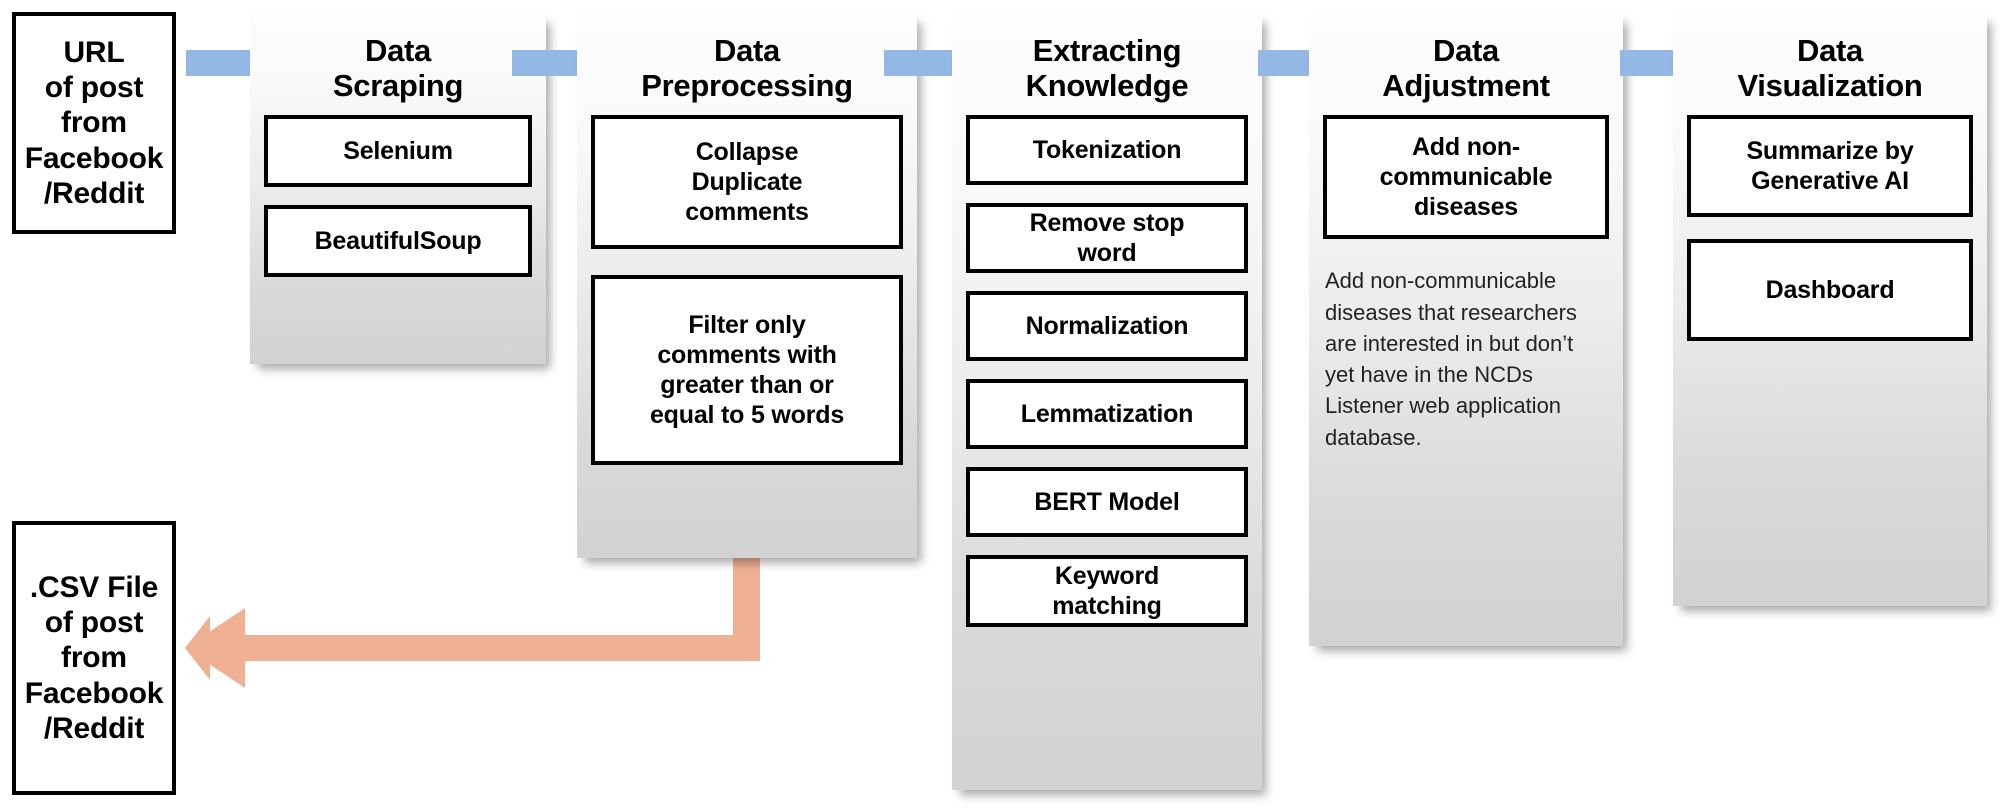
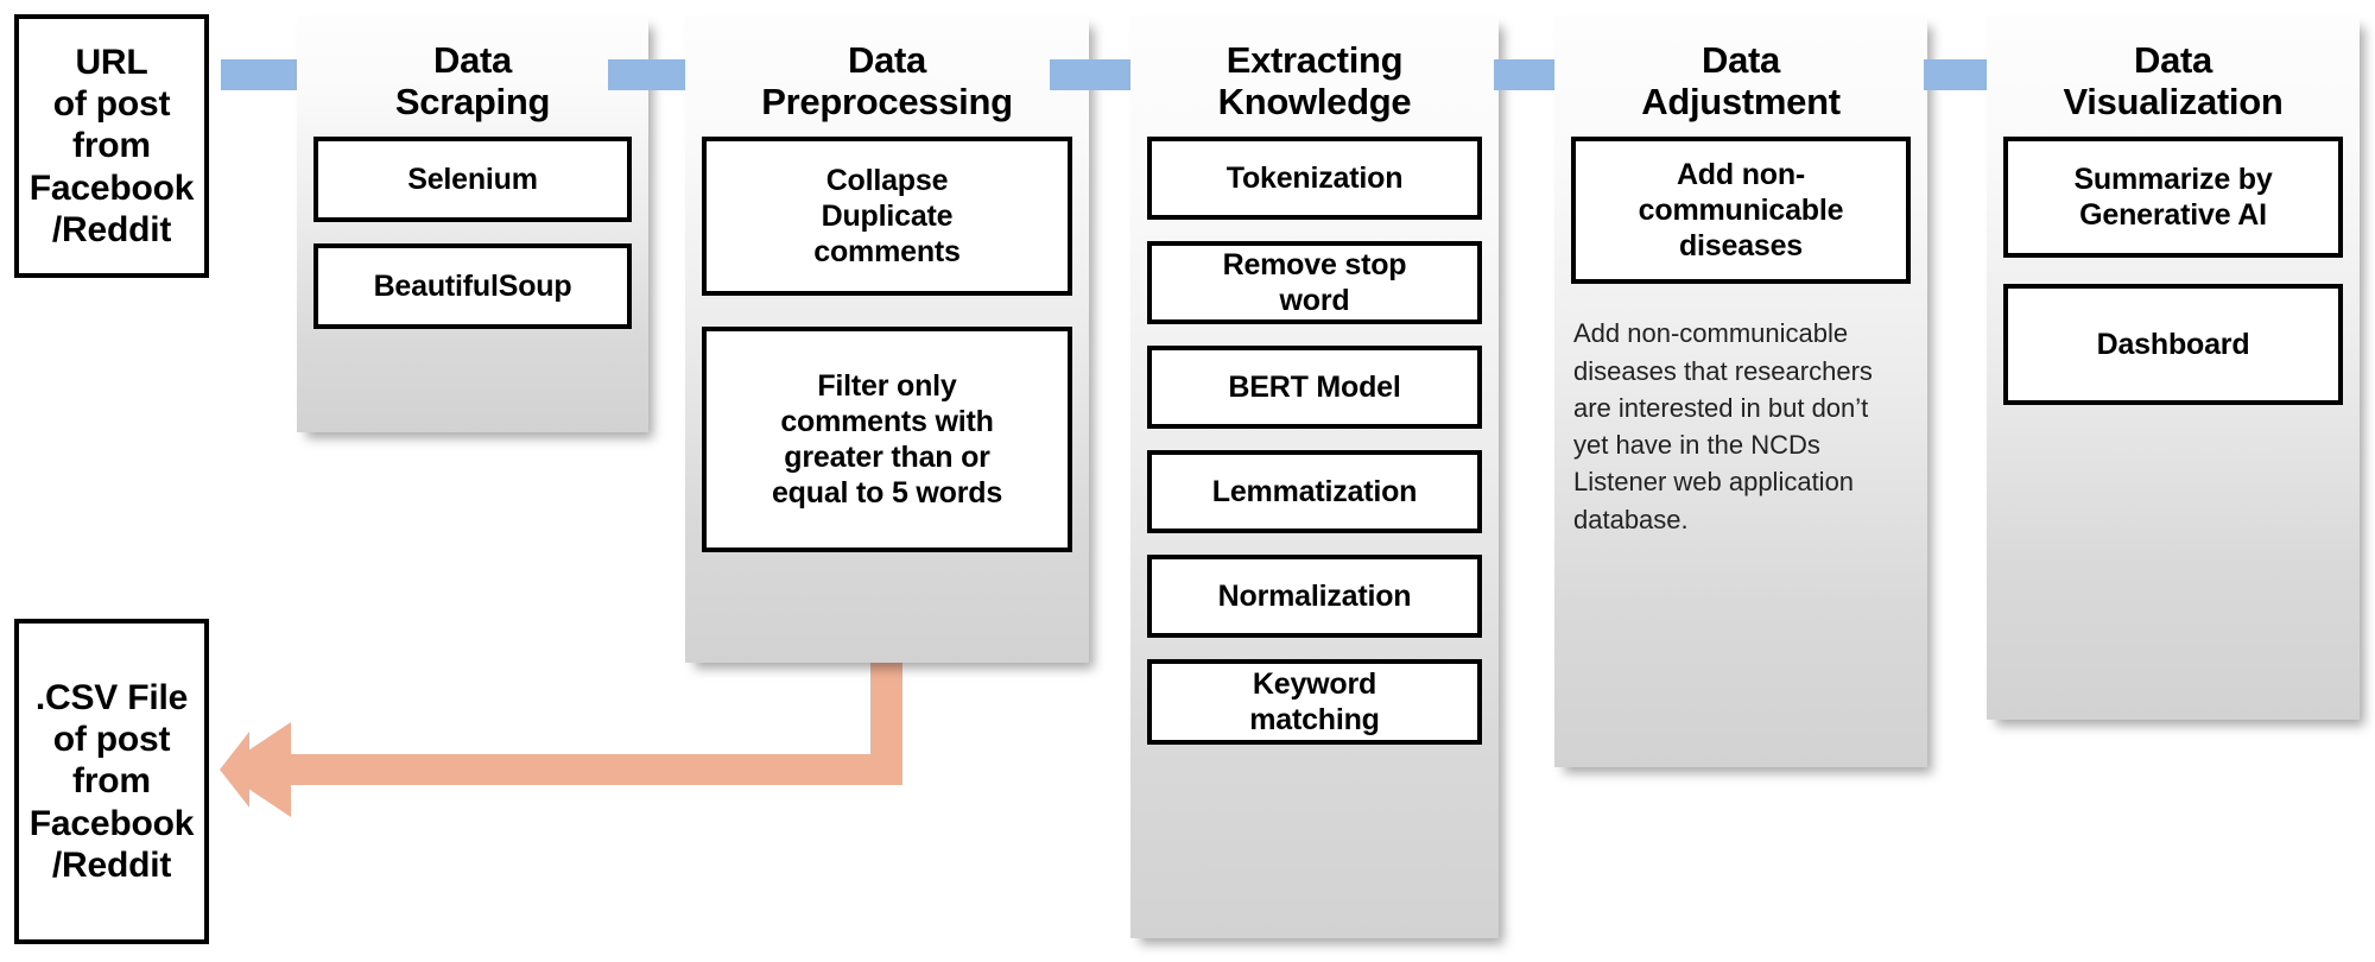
  URL
  of post
  from
  Facebook
  /Reddit
  .CSV File
  of post
  from
  Facebook
  /Reddit
  Data
  Scraping
  Selenium
  BeautifulSoup
  Data
  Preprocessing
  Collapse
  Duplicate
  comments
  Filter only
  comments with
  greater than or
  equal to 5 words
  Extracting
  Knowledge
  Tokenization
  Remove stop
  word
- Normalization
+ BERT Model
  Lemmatization
- BERT Model
+ Normalization
  Keyword
  matching
  Data
  Adjustment
  Add non-
  communicable
  diseases
  Add non-communicable diseases that researchers are interested in but don’t yet have in the NCDs Listener web application database.
  Data
  Visualization
  Summarize by
  Generative AI
  Dashboard
